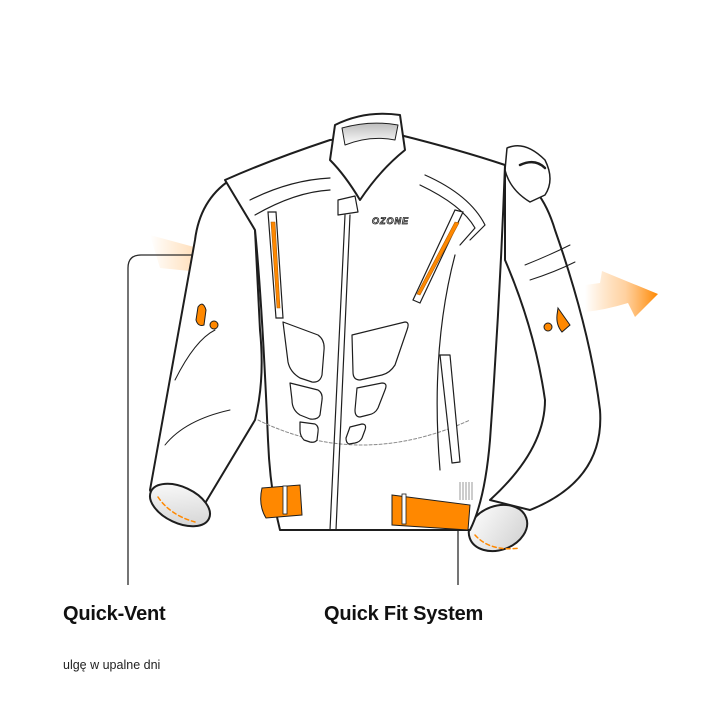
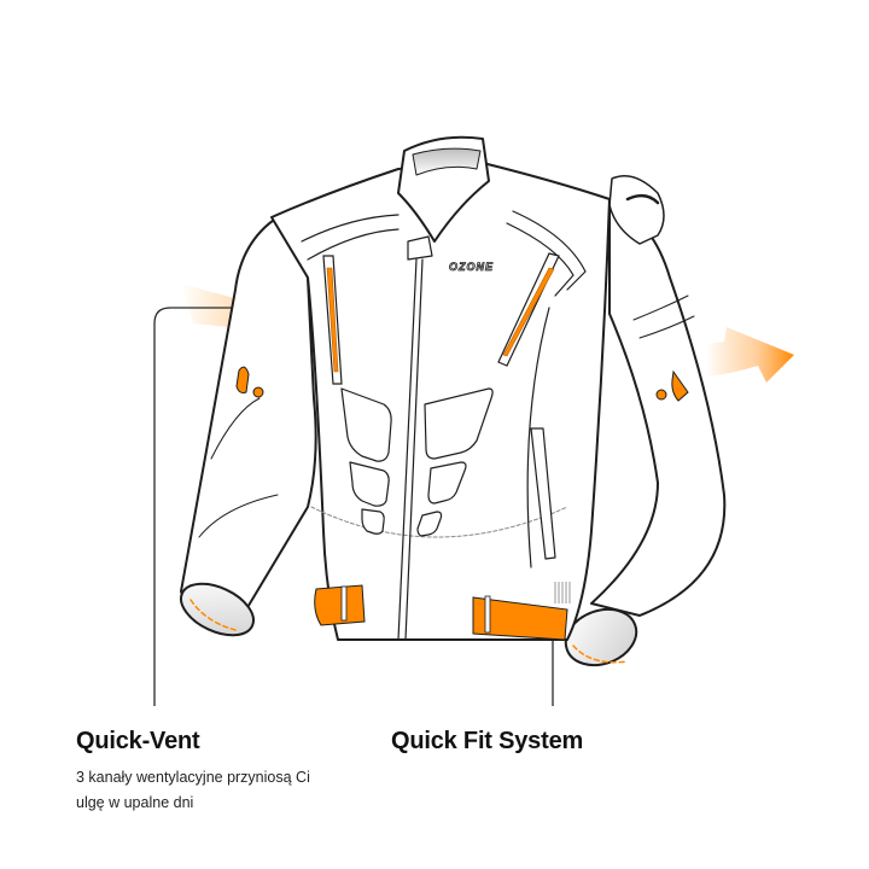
  OZONE
  Quick-Vent
+ 3 kanały wentylacyjne przyniosą Ci
  ulgę w upalne dni
  Quick Fit System
